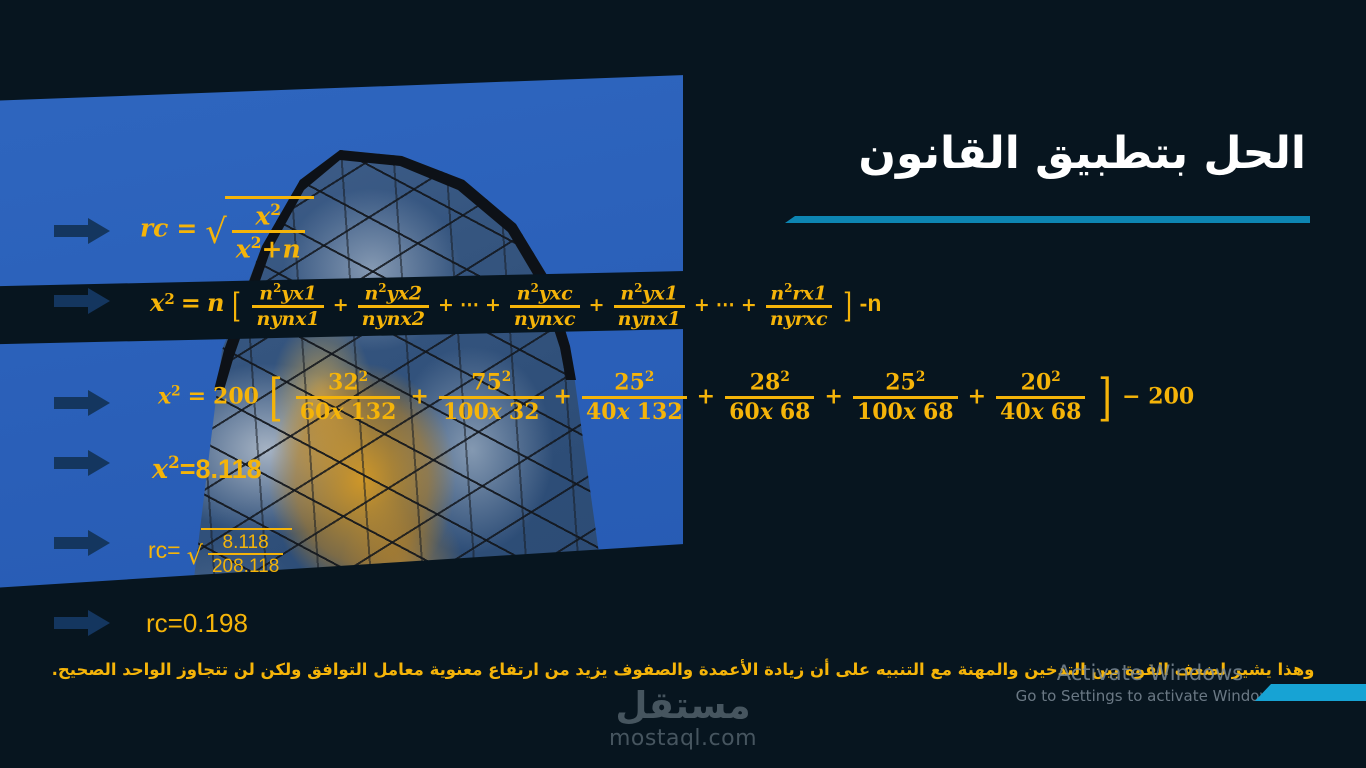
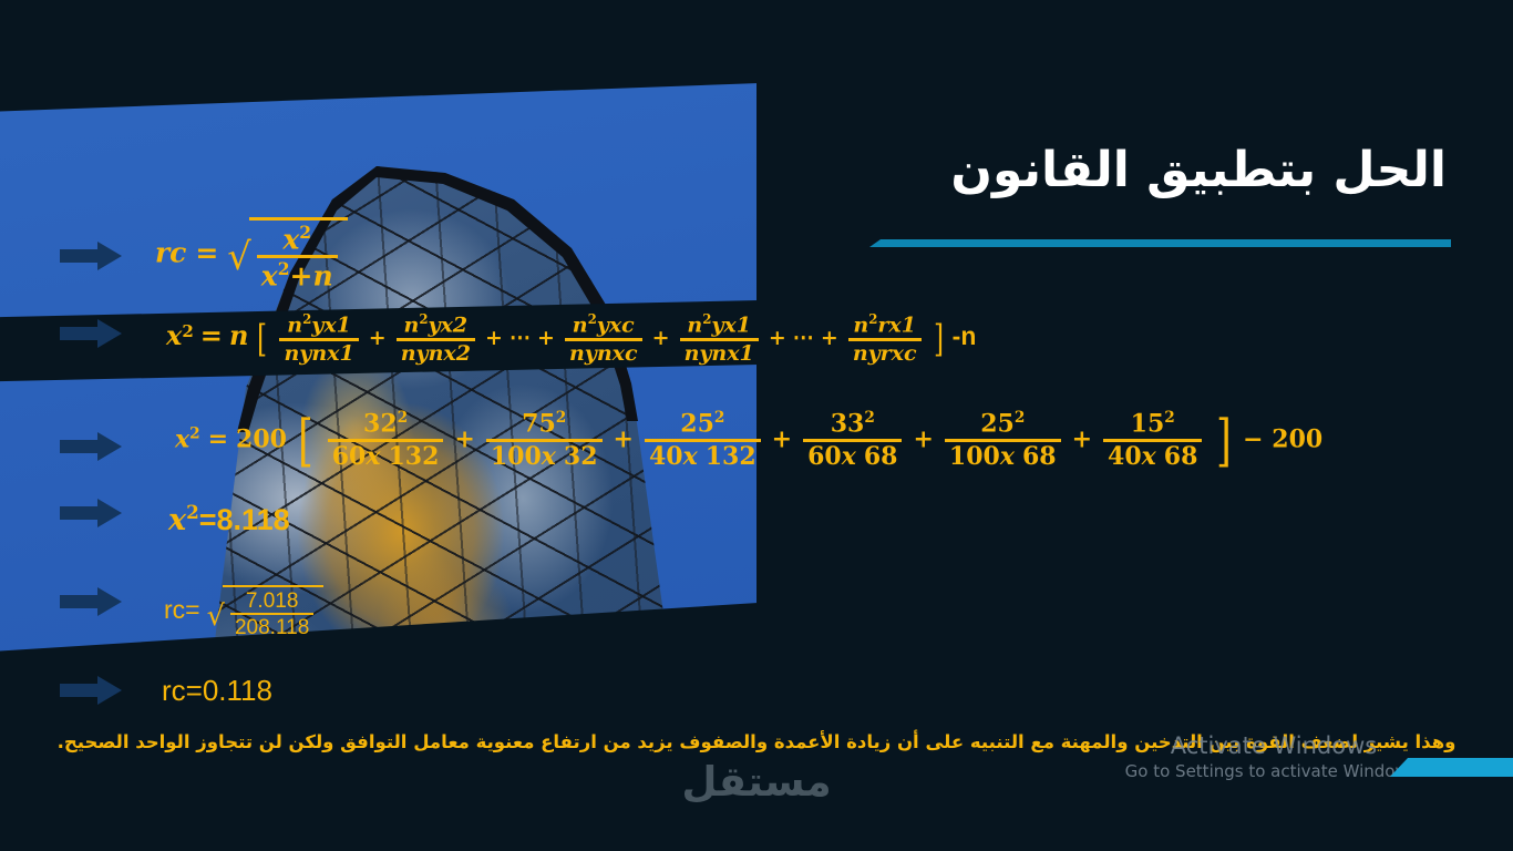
  الحل بتطبيق القانون
  rc = √
  x2
  x2+n
  x2 = n [
  n2yx1
  nynx1
  +
  n2yx2
  nynx2
  + ⋯ +
  n2yxc
  nynxc
  +
  n2yx1
  nynx1
  + ⋯ +
  n2rx1
  nyrxc
  ] -n
  x2 = 200 [
  322
  60x 132
  +
  752
  100x 32
  +
  252
  40x 132
  +
- 282
+ 332
  60x 68
  +
  252
  100x 68
  +
- 202
+ 152
  40x 68
  ] − 200
  x2=8.118
  rc= √
- 8.118
+ 7.018
  208.118
- rc=0.198
+ rc=0.118
  وهذا يشير لضعف القوة بين التدخين والمهنة مع التنبيه على أن زيادة الأعمدة والصفوف يزيد من ارتفاع معنوية معامل التوافق ولكن لن تتجاوز الواحد الصحيح.
  Activate Windows
  Go to Settings to activate Windo
  مستقل
- mostaql.com
